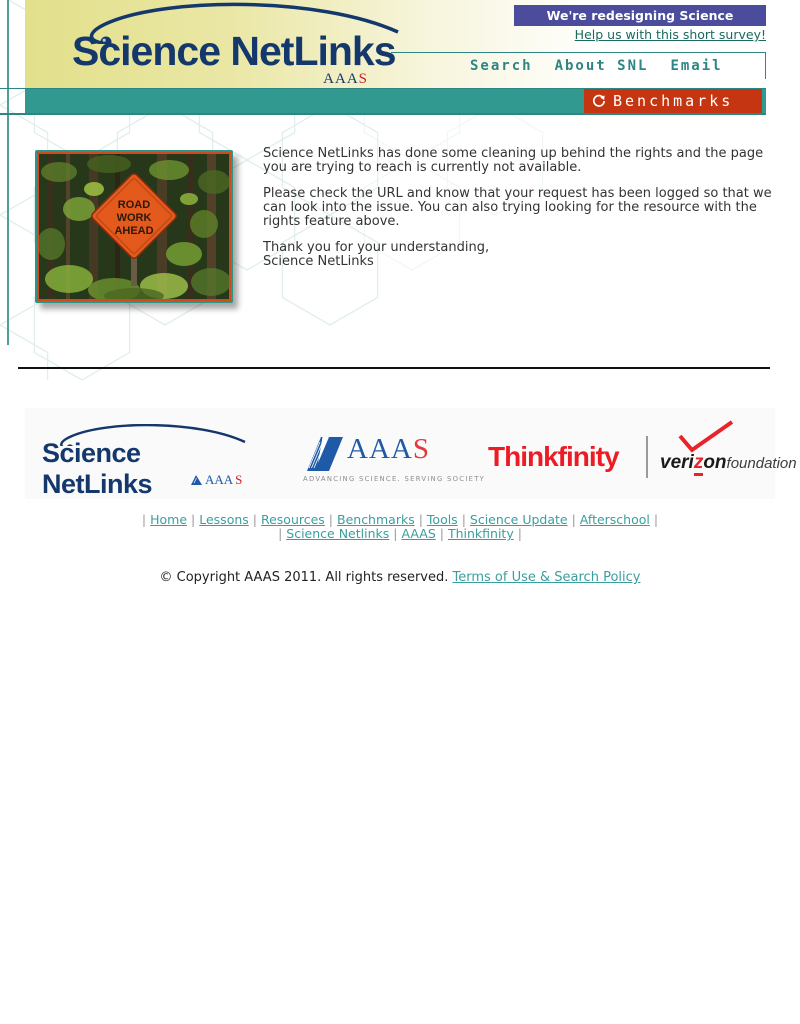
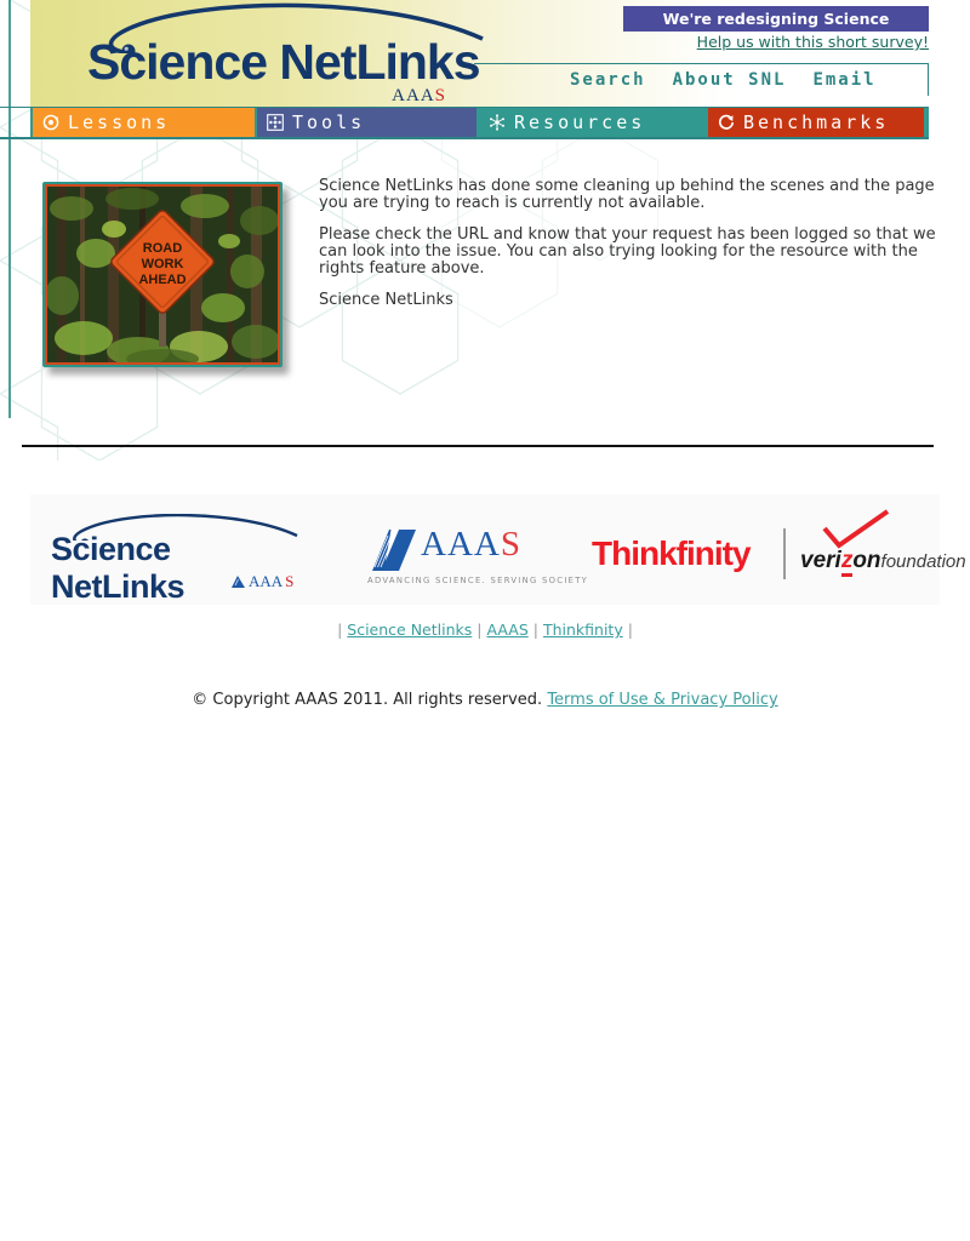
  Science NetLinks
  AAAS
  We're redesigning Science NetLinks!
  Help us with this short survey!
  Search
  About SNL
  Email
+ Lessons
+ Tools
+ Resources
  Benchmarks
  ROAD
  WORK
  AHEAD
- Science NetLinks has done some cleaning up behind the rights and the page you are trying to reach is currently not available.
+ Science NetLinks has done some cleaning up behind the scenes and the page you are trying to reach is currently not available.
  Please check the URL and know that your request has been logged so that we can look into the issue. You can also trying looking for the resource with the rights feature above.
- Thank you for your understanding,
  Science NetLinks
  Science NetLinks
  AAA
  S
  AAAS
  ADVANCING SCIENCE. SERVING SOCIETY
  Thinkfinity
  verizonfoundation
- | Home | Lessons | Resources | Benchmarks | Tools | Science Update | Afterschool |
  | Science Netlinks | AAAS | Thinkfinity |
- © Copyright AAAS 2011. All rights reserved. Terms of Use & Search Policy
+ © Copyright AAAS 2011. All rights reserved. Terms of Use & Privacy Policy
